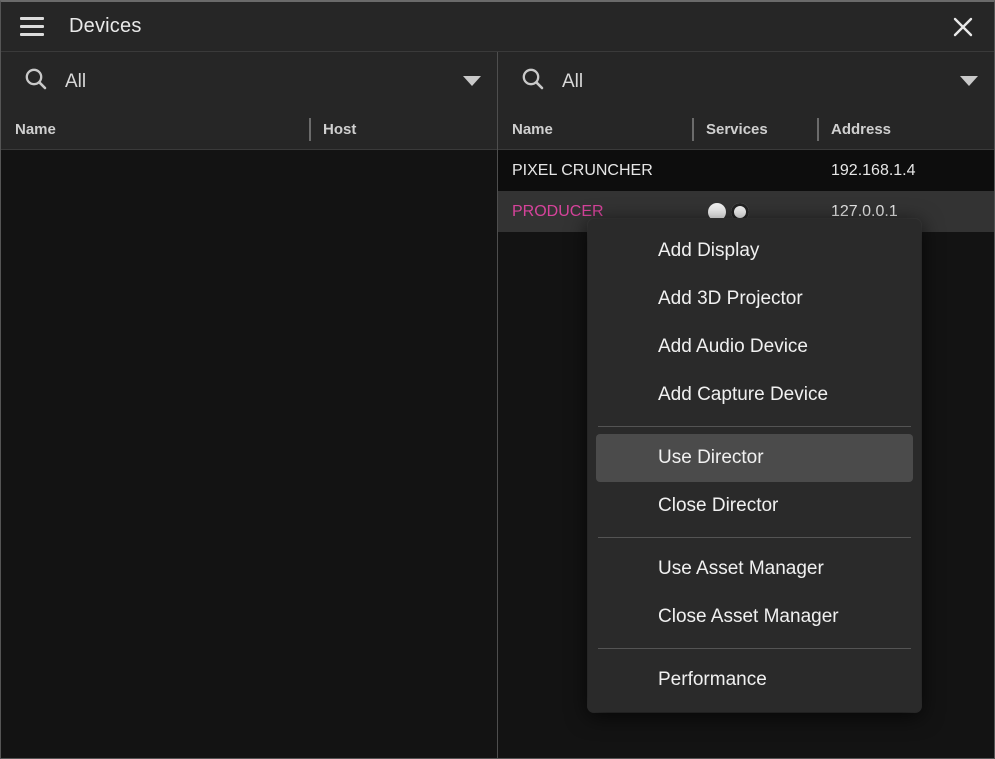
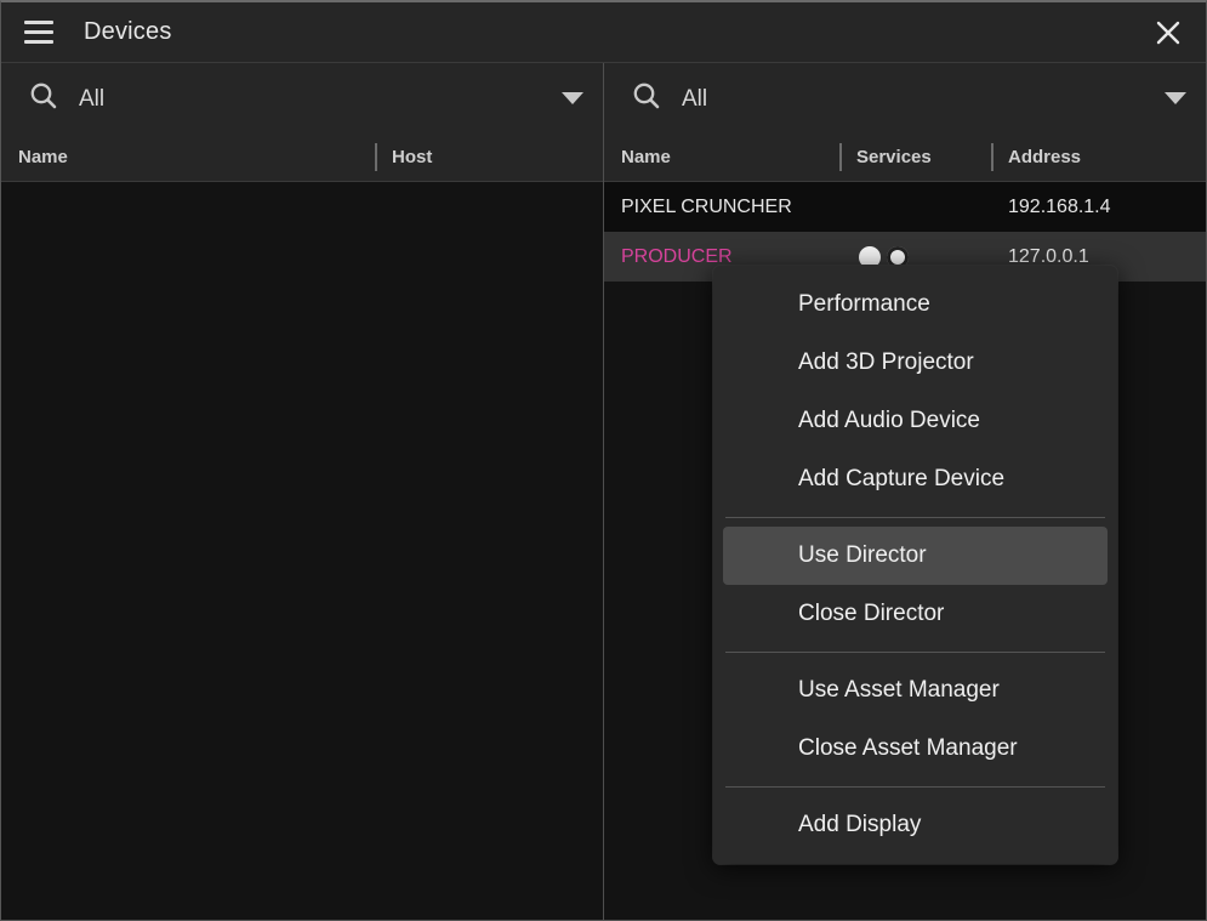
  Devices
  All
  Name
  Host
  All
  Name
  Services
  Address
  PIXEL CRUNCHER
  192.168.1.4
  PRODUCER
  127.0.0.1
- Add Display
+ Performance
  Add 3D Projector
  Add Audio Device
  Add Capture Device
  Use Director
  Close Director
  Use Asset Manager
  Close Asset Manager
- Performance
+ Add Display
